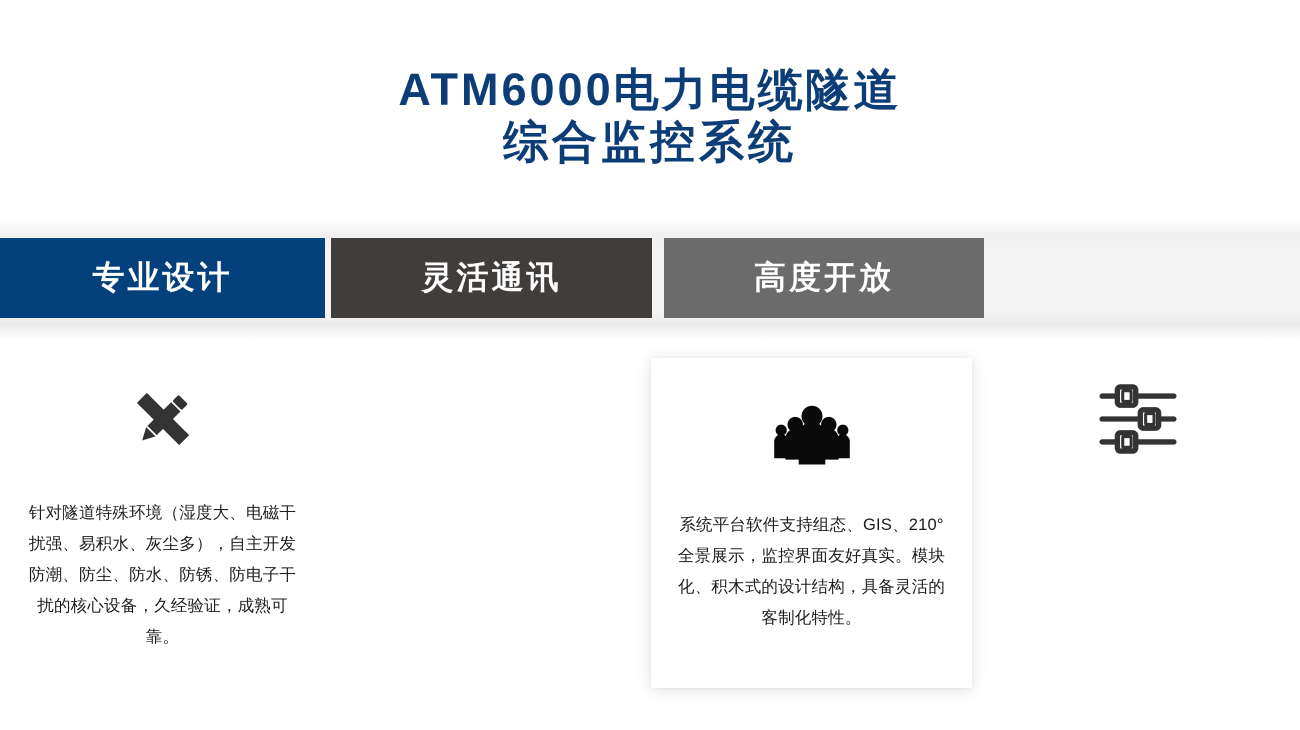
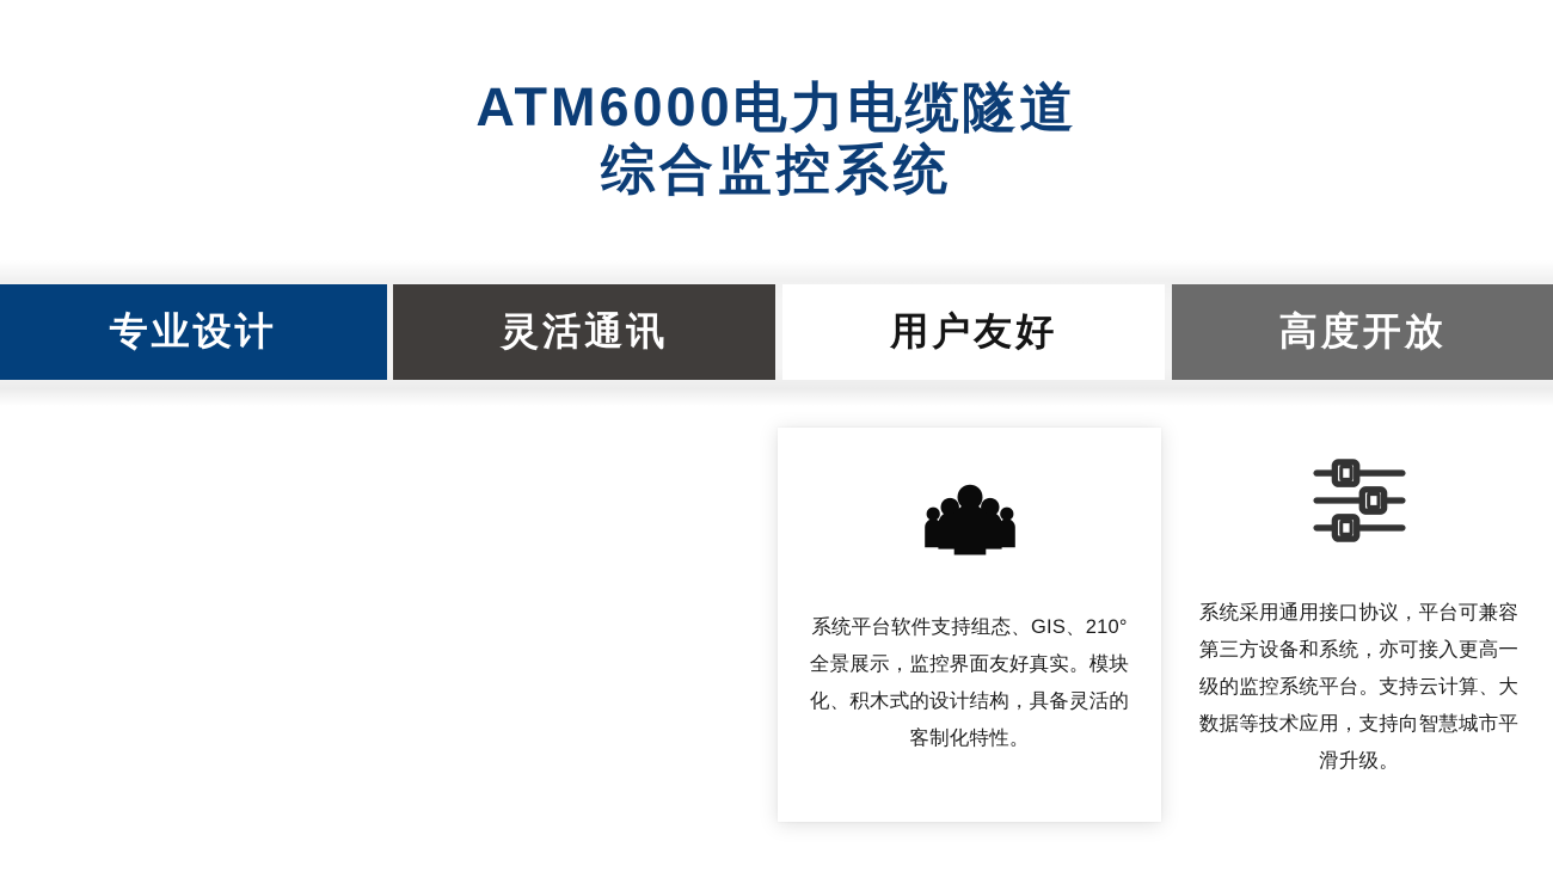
  ATM6000电力电缆隧道
  综合监控系统
  专业设计
  灵活通讯
+ 用户友好
  高度开放
- 针对隧道特殊环境（湿度大、电磁干扰强、易积水、灰尘多），自主开发防潮、防尘、防水、防锈、防电子干扰的核心设备，久经验证，成熟可靠。
  系统平台软件支持组态、GIS、210°全景展示，监控界面友好真实。模块化、积木式的设计结构，具备灵活的客制化特性。
+ 系统采用通用接口协议，平台可兼容第三方设备和系统，亦可接入更高一级的监控系统平台。支持云计算、大数据等技术应用，支持向智慧城市平滑升级。
